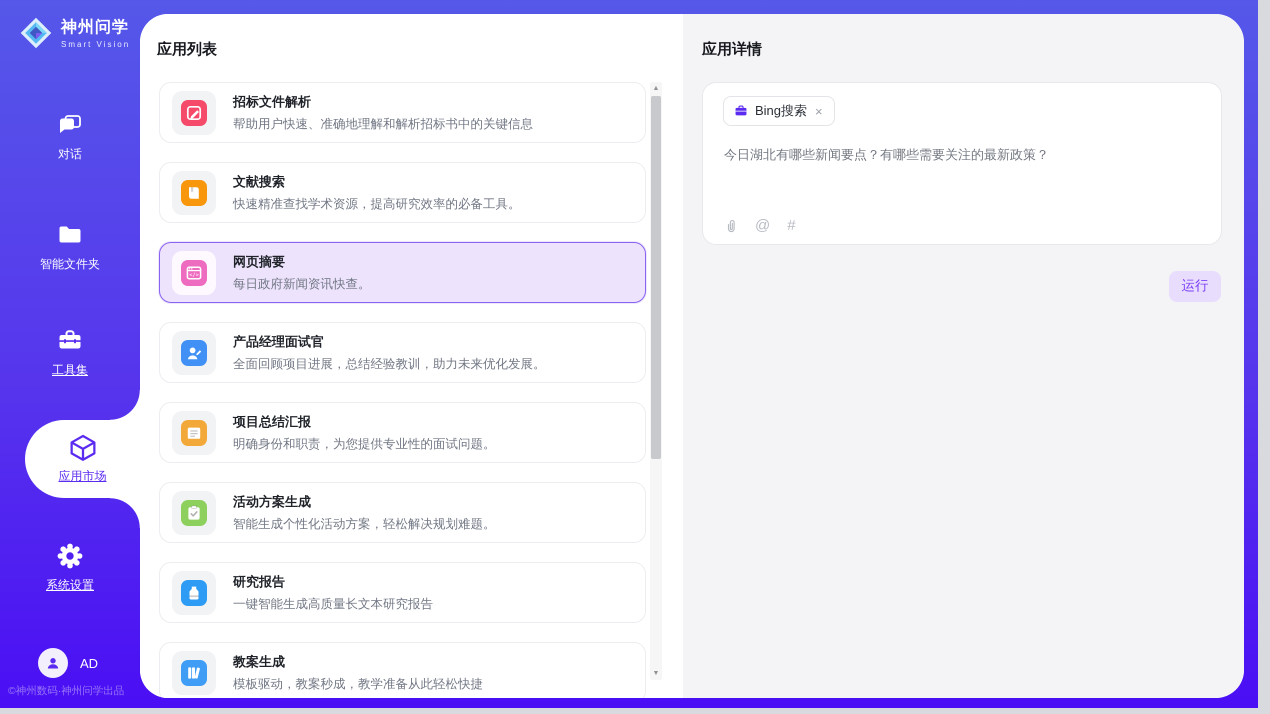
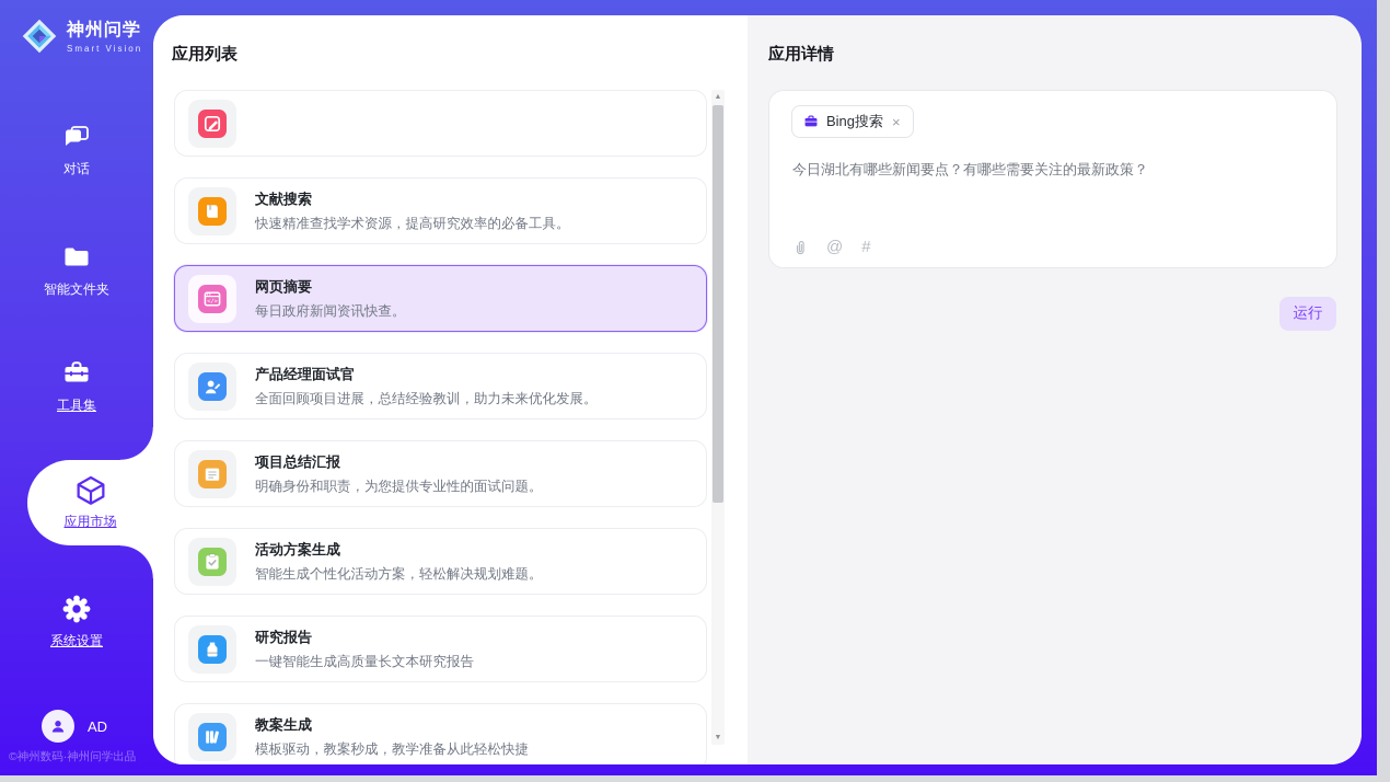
  神州问学
  Smart Vision
  对话
  智能文件夹
  工具集
  应用市场
  系统设置
  AD
  ©神州数码·神州问学出品
  应用列表
- 招标文件解析
- 帮助用户快速、准确地理解和解析招标书中的关键信息
  文献搜索
  快速精准查找学术资源，提高研究效率的必备工具。
  网页摘要
  每日政府新闻资讯快查。
  产品经理面试官
  全面回顾项目进展，总结经验教训，助力未来优化发展。
  项目总结汇报
  明确身份和职责，为您提供专业性的面试问题。
  活动方案生成
  智能生成个性化活动方案，轻松解决规划难题。
  研究报告
  一键智能生成高质量长文本研究报告
  教案生成
  模板驱动，教案秒成，教学准备从此轻松快捷
  应用详情
  Bing搜索
  ×
  今日湖北有哪些新闻要点？有哪些需要关注的最新政策？
  @
  #
  运行
